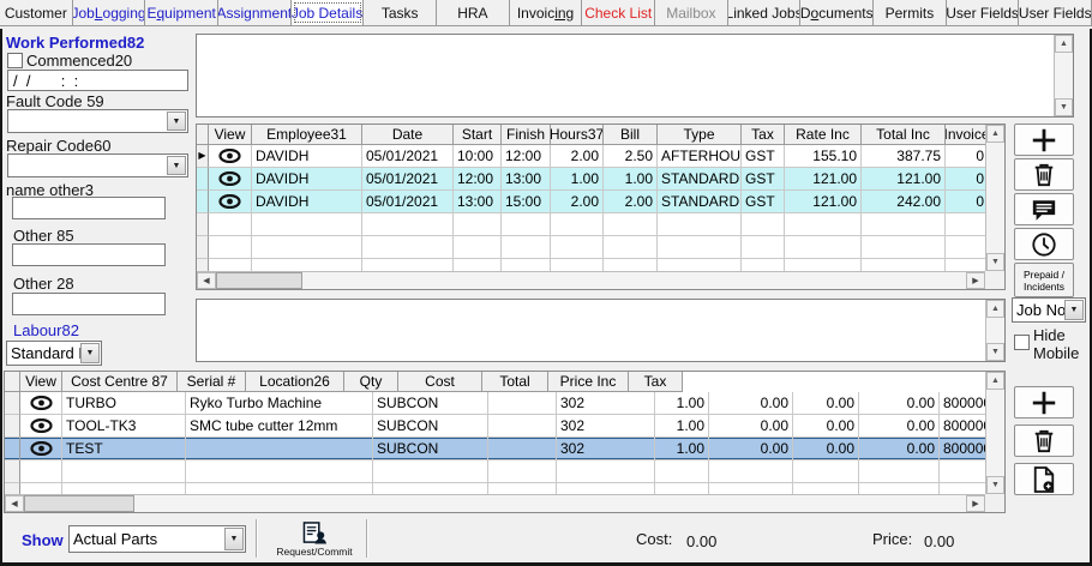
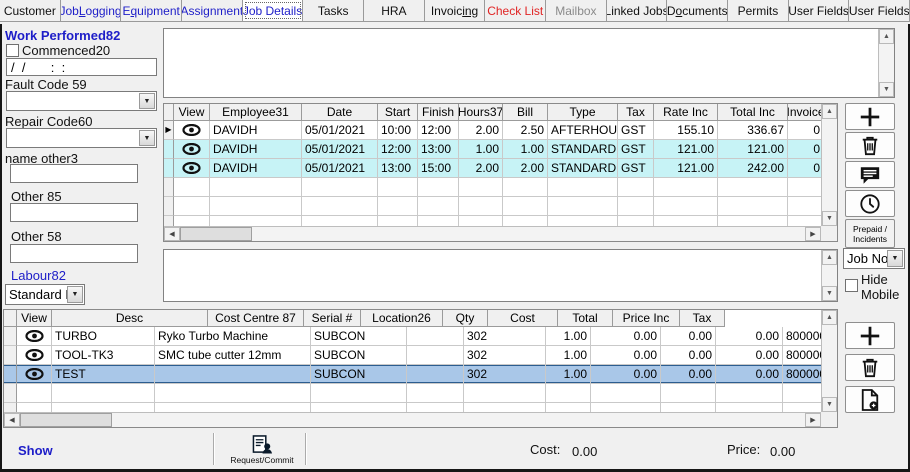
  Customer
  Job
  L
  ogging
  E
  q
  uipment
  Assignment
  Job Details
  Tasks
  HRA
  Invoic
  ing
  Check List
  Mailbox
  Linked Jobs
  D
  o
  cuments
  Permits
  User Fields
  User Fields
  Work Performed82
  Commenced20
  / / : :
  Fault Code 59
  Repair Code60
  name other3
  Other 85
- Other 28
+ Other 58
  Labour82
  Standard
  View
  Employee31
  Date
  Start
  Finish
  Hours37
  Bill
  Type
  Tax
  Rate Inc
  Total Inc
  Invoic
  ▶
  DAVIDH
  05/01/2021
  10:00
  12:00
  2.00
  2.50
  AFTERHOU
  GST
  155.10
- 387.75
+ 336.67
  0
  DAVIDH
  05/01/2021
  12:00
  13:00
  1.00
  1.00
  STANDARD
  GST
  121.00
  121.00
  0
  DAVIDH
  05/01/2021
  13:00
  15:00
  2.00
  2.00
  STANDARD
  GST
  121.00
  242.00
  0
  Prepaid / Incidents
  Job No
  Hide Mobile
  View
+ Desc
  Cost Centre 87
  Serial #
  Location26
  Qty
  Cost
  Total
  Price Inc
  Tax
  TURBO
  Ryko Turbo Machine
  SUBCON
  302
  1.00
  0.00
  0.00
  0.00
  TOOL-TK3
  SMC tube cutter 12mm
  SUBCON
  302
  1.00
  0.00
  0.00
  0.00
  TEST
  SUBCON
  302
  1.00
  0.00
  0.00
  0.00
  Show
- Actual Parts
  Request/Commit
  Cost:
  0.00
  Price:
  0.00
